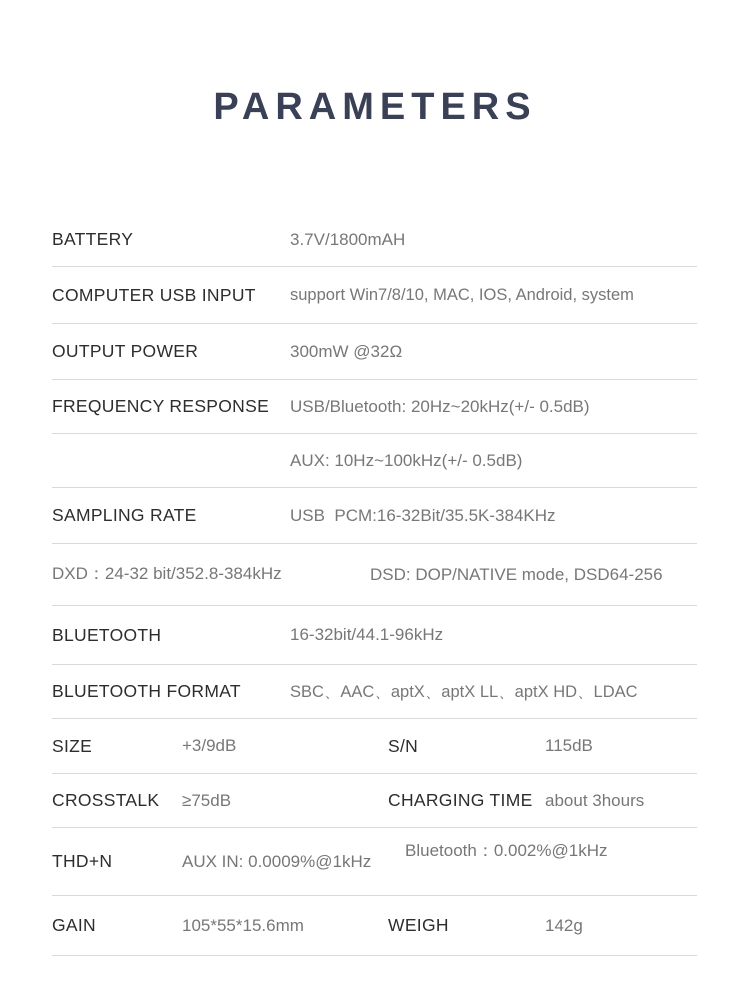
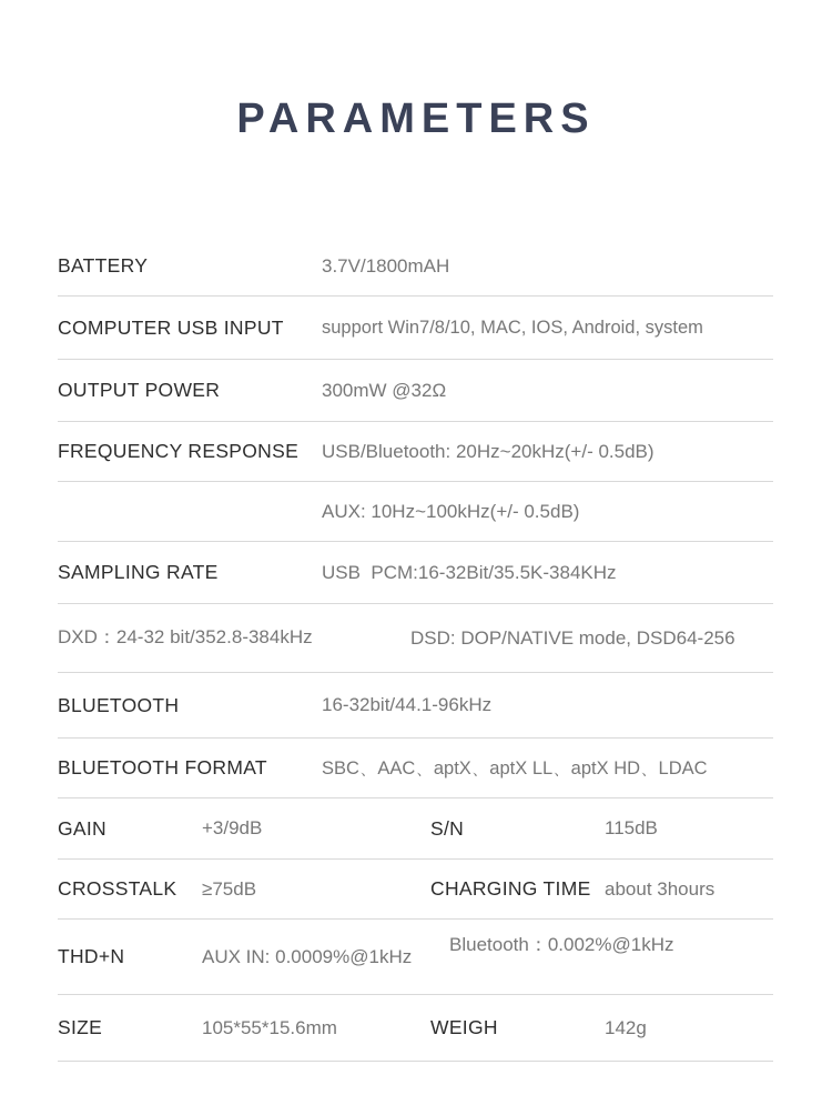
  PARAMETERS
  BATTERY
  3.7V/1800mAH
  COMPUTER USB INPUT
  support Win7/8/10, MAC, IOS, Android, system
  OUTPUT POWER
  300mW @32Ω
  FREQUENCY RESPONSE
  USB/Bluetooth: 20Hz~20kHz(+/- 0.5dB)
  AUX: 10Hz~100kHz(+/- 0.5dB)
  SAMPLING RATE
  USB PCM:16-32Bit/35.5K-384KHz
  DXD：24-32 bit/352.8-384kHz
  DSD: DOP/NATIVE mode, DSD64-256
  BLUETOOTH
  16-32bit/44.1-96kHz
  BLUETOOTH FORMAT
  SBC、AAC、aptX、aptX LL、aptX HD、LDAC
- SIZE
+ GAIN
  +3/9dB
  S/N
  115dB
  CROSSTALK
  ≥75dB
  CHARGING TIME
  about 3hours
  THD+N
  AUX IN: 0.0009%@1kHz
  Bluetooth：0.002%@1kHz
- GAIN
+ SIZE
  105*55*15.6mm
  WEIGH
  142g
